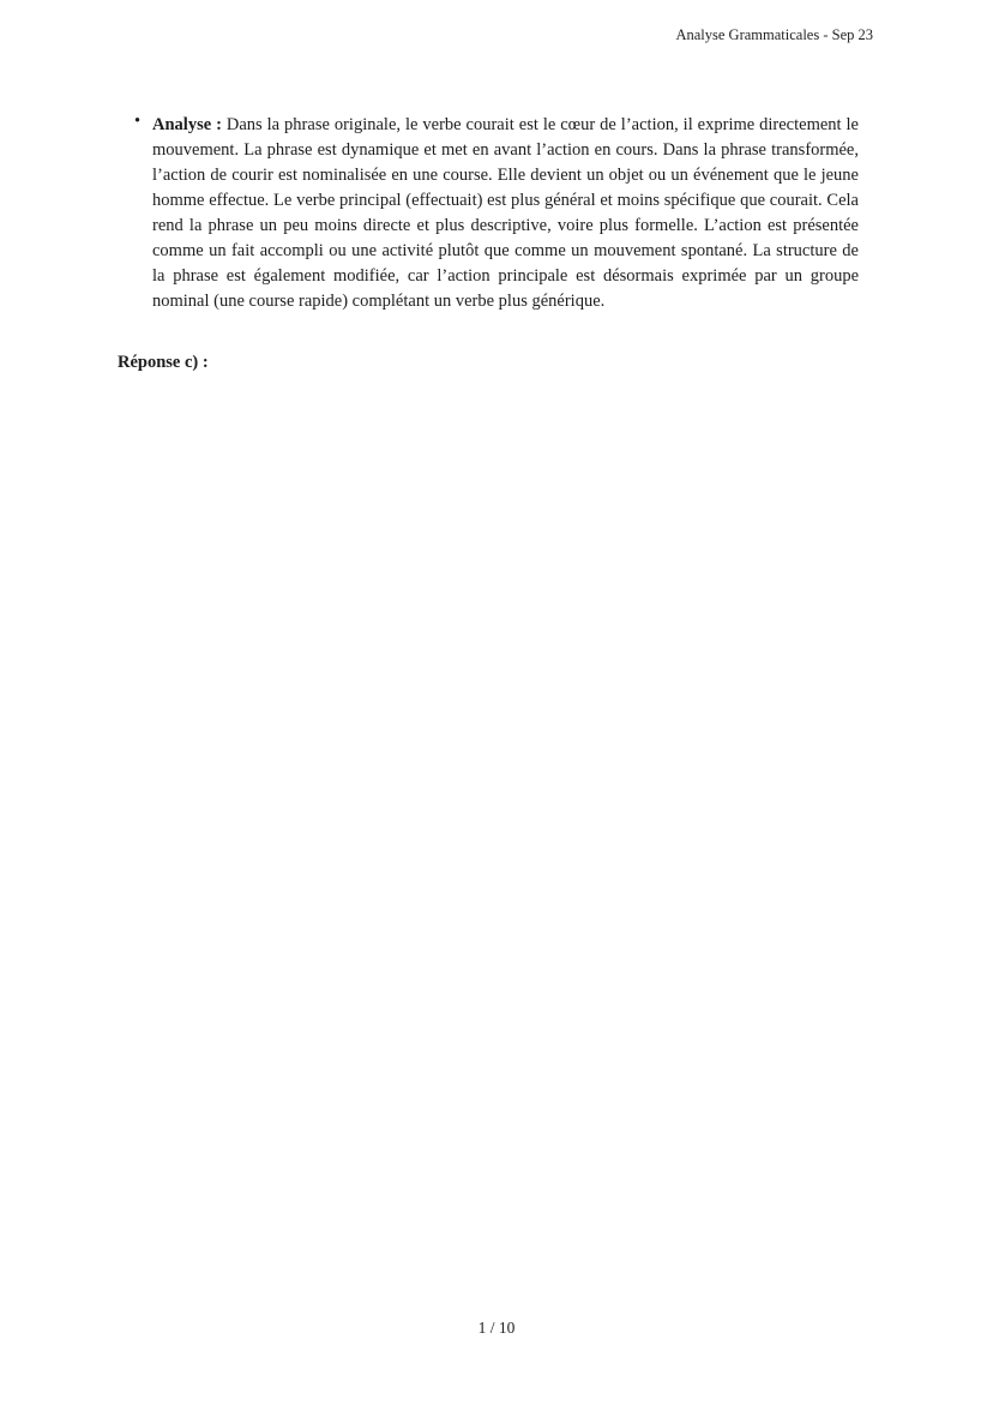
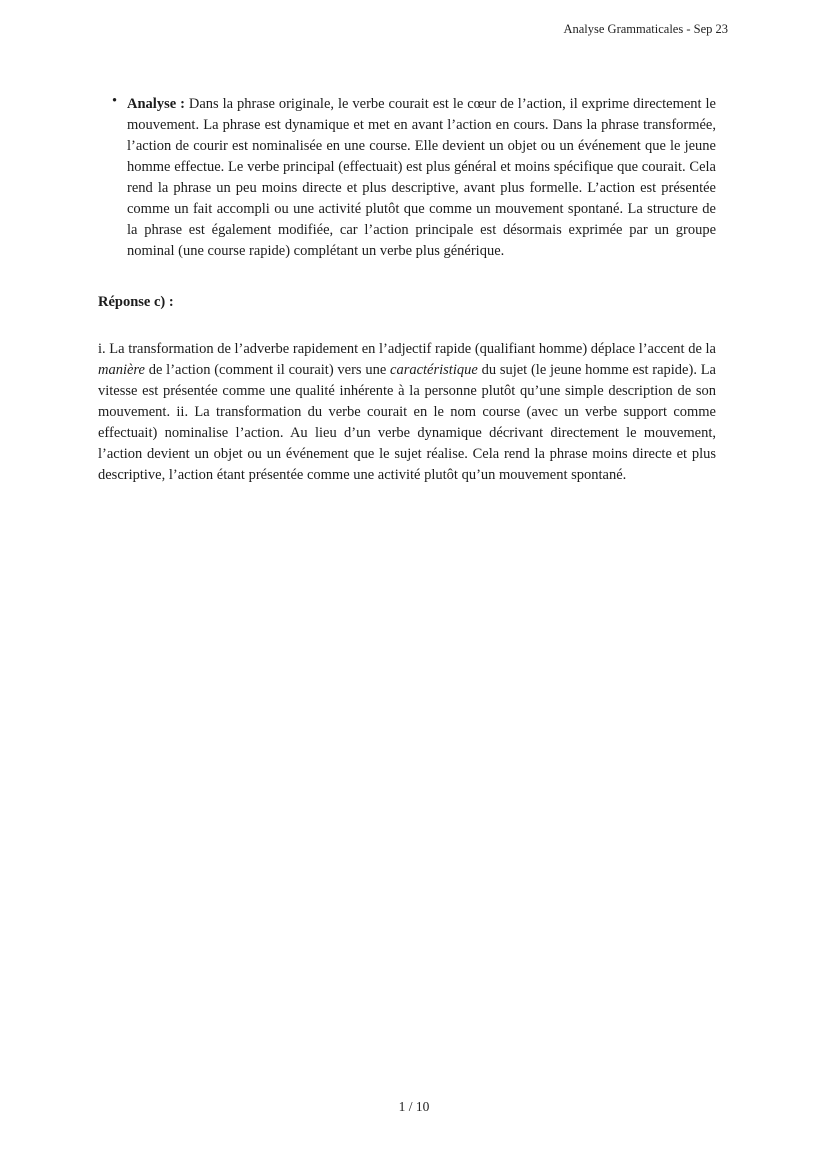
  Analyse Grammaticales - Sep 23
  •
- Analyse : Dans la phrase originale, le verbe courait est le cœur de l’action, il exprime directement le mouvement. La phrase est dynamique et met en avant l’action en cours. Dans la phrase transformée, l’action de courir est nominalisée en une course. Elle devient un objet ou un événement que le jeune homme effectue. Le verbe principal (effectuait) est plus général et moins spécifique que courait. Cela rend la phrase un peu moins directe et plus descriptive, voire plus formelle. L’action est présentée comme un fait accompli ou une activité plutôt que comme un mouvement spontané. La structure de la phrase est également modifiée, car l’action principale est désormais exprimée par un groupe nominal (une course rapide) complétant un verbe plus générique.
+ Analyse : Dans la phrase originale, le verbe courait est le cœur de l’action, il exprime directement le mouvement. La phrase est dynamique et met en avant l’action en cours. Dans la phrase transformée, l’action de courir est nominalisée en une course. Elle devient un objet ou un événement que le jeune homme effectue. Le verbe principal (effectuait) est plus général et moins spécifique que courait. Cela rend la phrase un peu moins directe et plus descriptive, avant plus formelle. L’action est présentée comme un fait accompli ou une activité plutôt que comme un mouvement spontané. La structure de la phrase est également modifiée, car l’action principale est désormais exprimée par un groupe nominal (une course rapide) complétant un verbe plus générique.
  Réponse c) :
+ i. La transformation de l’adverbe rapidement en l’adjectif rapide (qualifiant homme) déplace l’accent de la manière de l’action (comment il courait) vers une caractéristique du sujet (le jeune homme est rapide). La vitesse est présentée comme une qualité inhérente à la personne plutôt qu’une simple description de son mouvement. ii. La transformation du verbe courait en le nom course (avec un verbe support comme effectuait) nominalise l’action. Au lieu d’un verbe dynamique décrivant directement le mouvement, l’action devient un objet ou un événement que le sujet réalise. Cela rend la phrase moins directe et plus descriptive, l’action étant présentée comme une activité plutôt qu’un mouvement spontané.
  1 / 10
